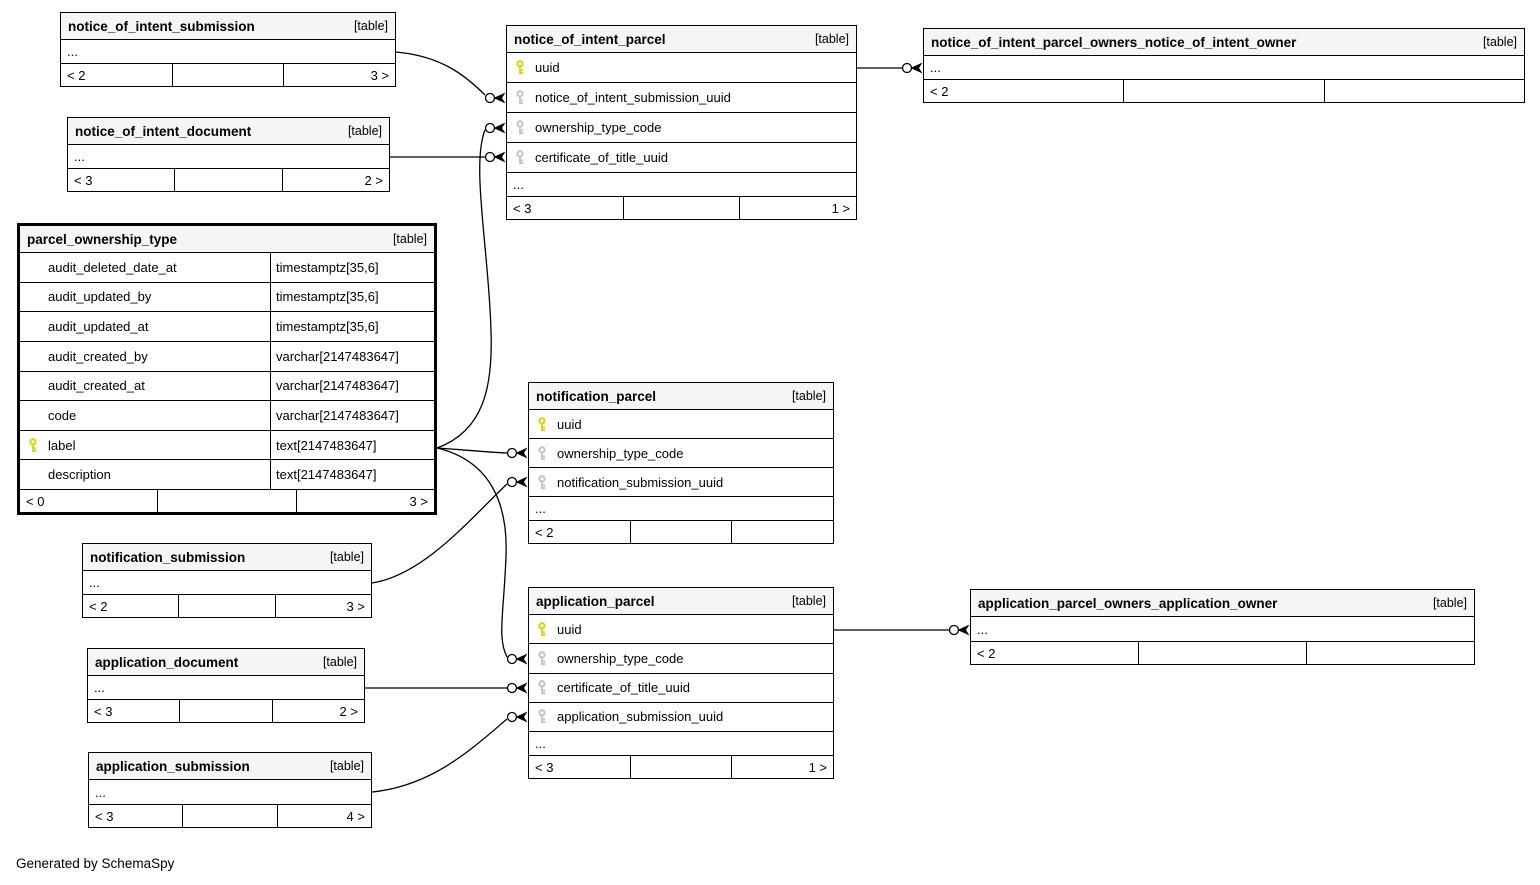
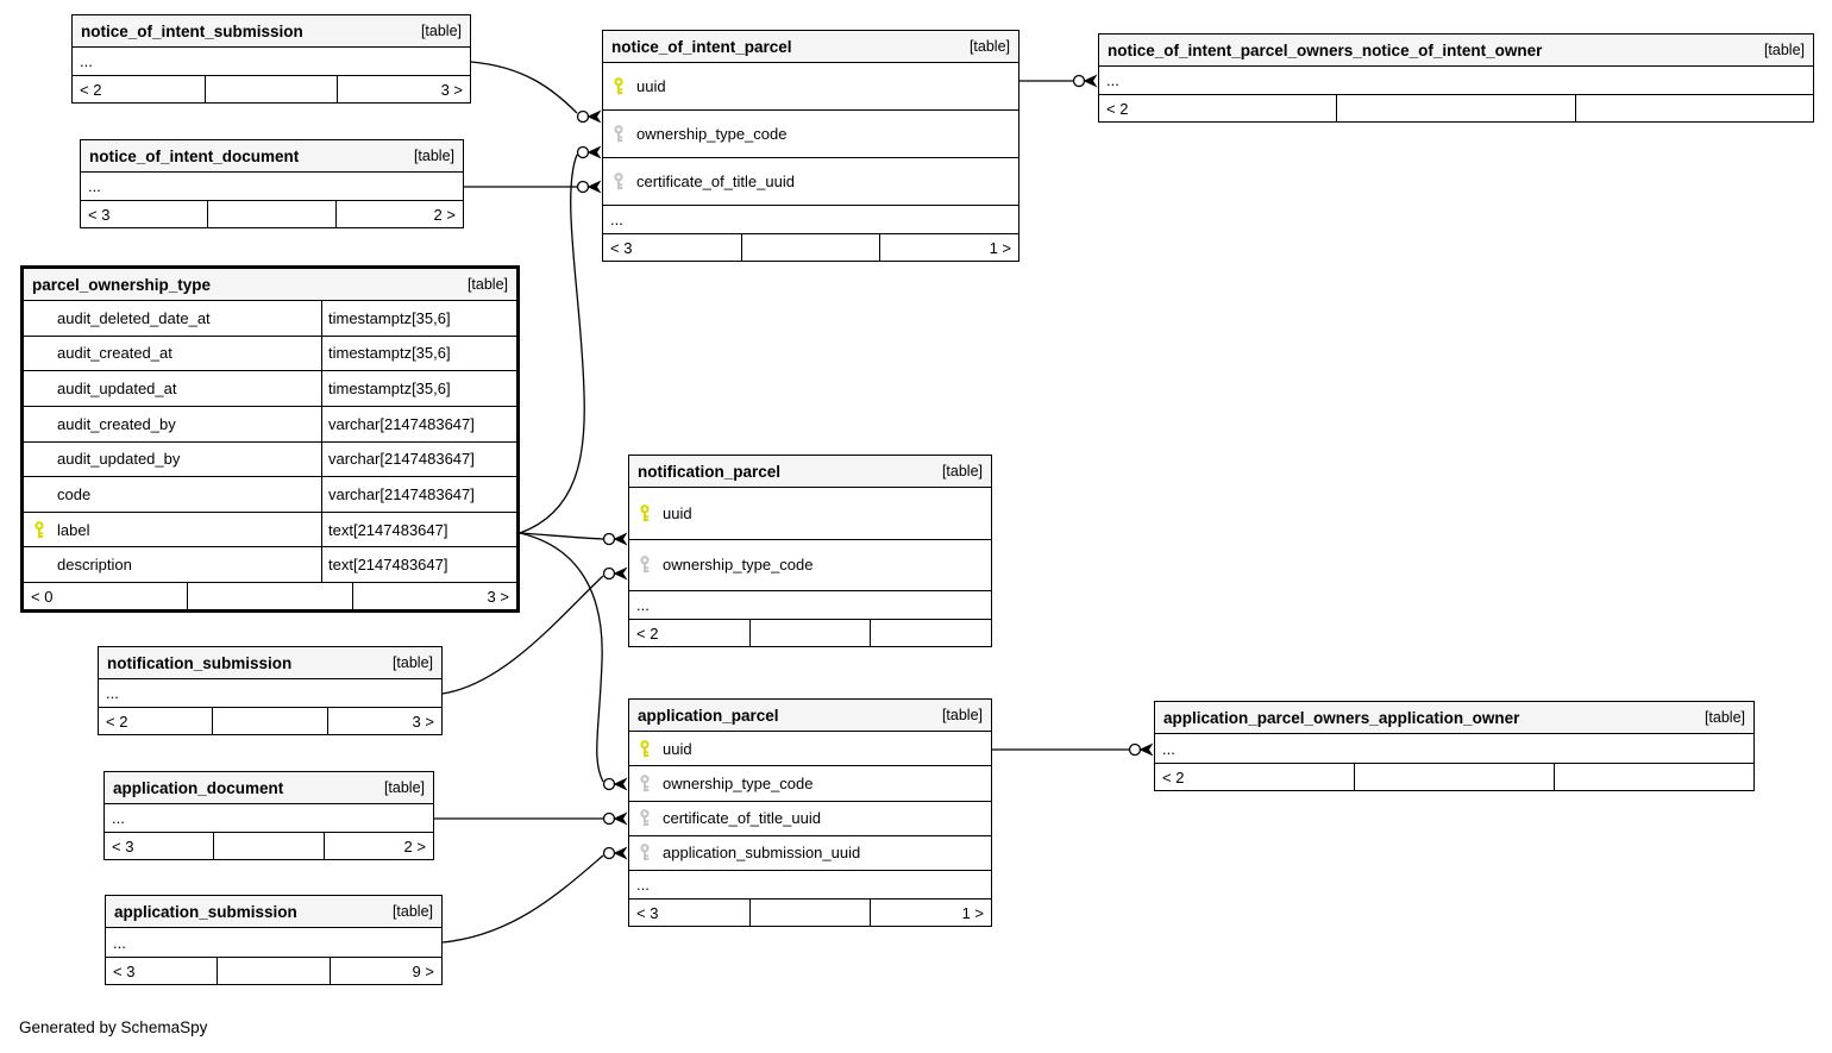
  Generated by SchemaSpy
  notice_of_intent_submission
  [table]
  ...
  < 2
  3 >
  notice_of_intent_parcel
  [table]
  uuid
- notice_of_intent_submission_uuid
  ownership_type_code
  certificate_of_title_uuid
  ...
  < 3
  1 >
  notice_of_intent_parcel_owners_notice_of_intent_owner
  [table]
  ...
  < 2
  notice_of_intent_document
  [table]
  ...
  < 3
  2 >
  parcel_ownership_type
  [table]
  audit_deleted_date_at
  timestamptz[35,6]
- audit_updated_by
+ audit_created_at
  timestamptz[35,6]
  audit_updated_at
  timestamptz[35,6]
  audit_created_by
  varchar[2147483647]
- audit_created_at
+ audit_updated_by
  varchar[2147483647]
  code
  varchar[2147483647]
  label
  text[2147483647]
  description
  text[2147483647]
  < 0
  3 >
  notification_parcel
  [table]
  uuid
  ownership_type_code
- notification_submission_uuid
  ...
  < 2
  notification_submission
  [table]
  ...
  < 2
  3 >
  application_document
  [table]
  ...
  < 3
  2 >
  application_parcel
  [table]
  uuid
  ownership_type_code
  certificate_of_title_uuid
  application_submission_uuid
  ...
  < 3
  1 >
  application_parcel_owners_application_owner
  [table]
  ...
  < 2
  application_submission
  [table]
  ...
  < 3
- 4 >
+ 9 >
